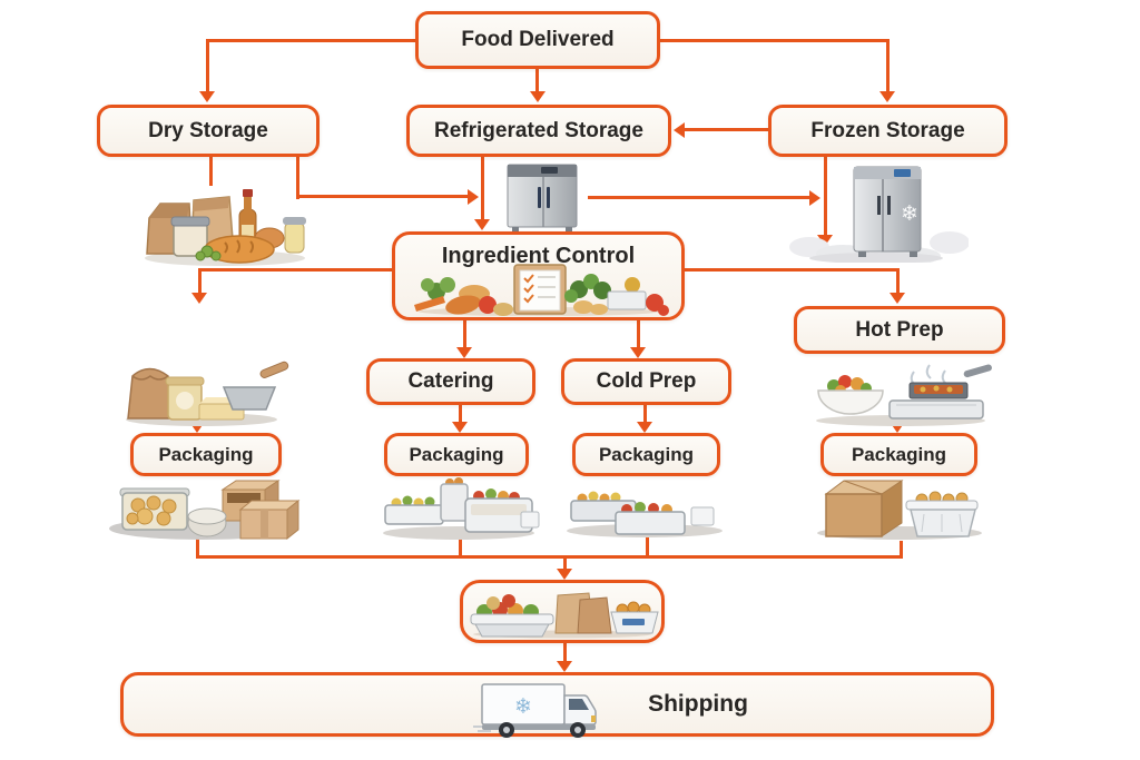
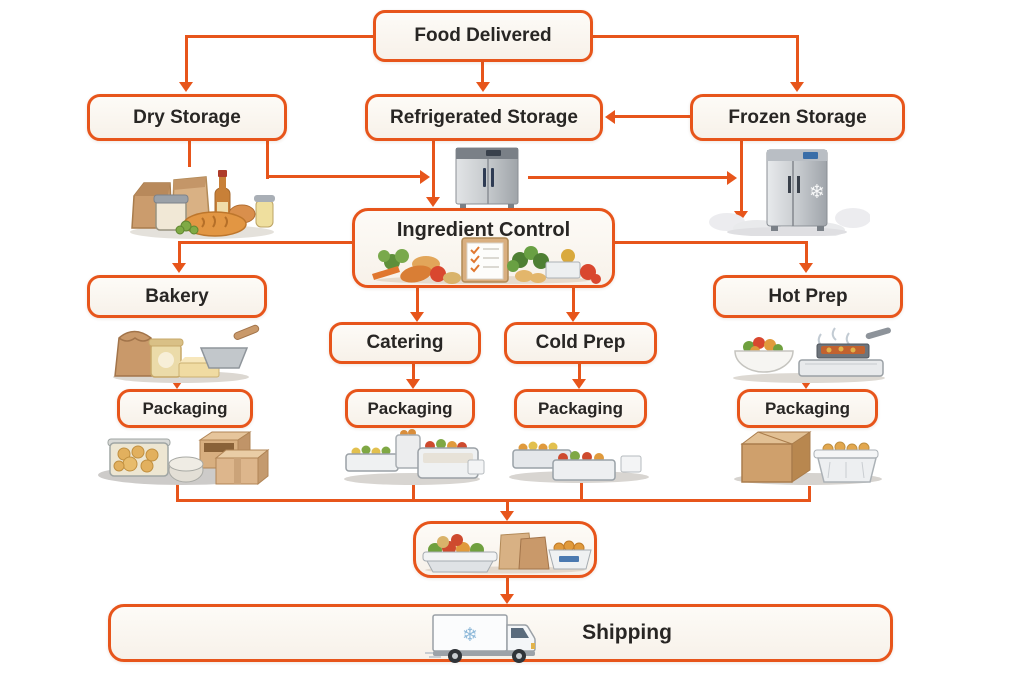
  ❄
  Food Delivered
  Dry Storage
  Refrigerated Storage
  Frozen Storage
  Ingredient Control
+ Bakery
  Hot Prep
  Catering
  Cold Prep
  Packaging
  Packaging
  Packaging
  Packaging
  ❄
  Shipping
